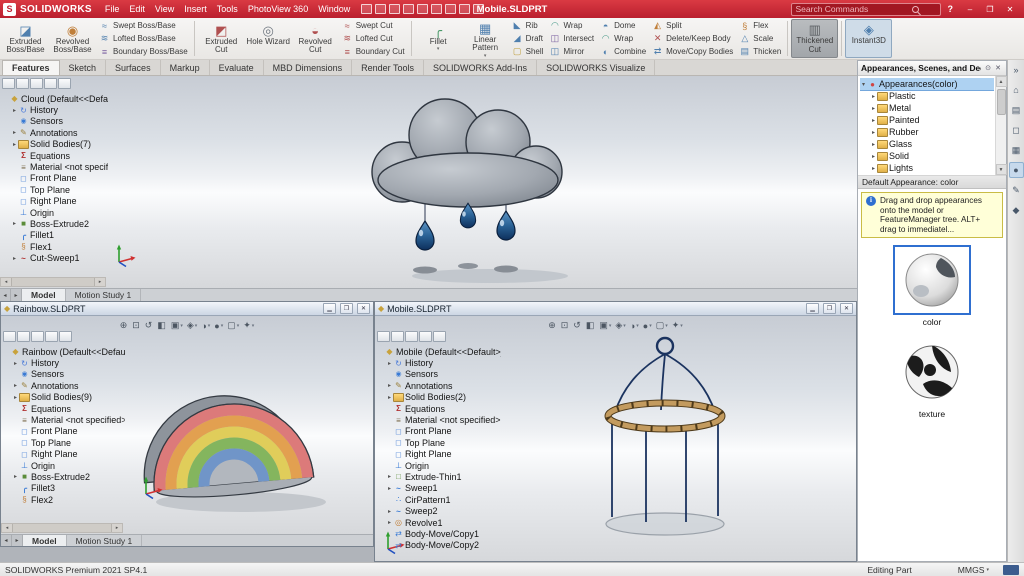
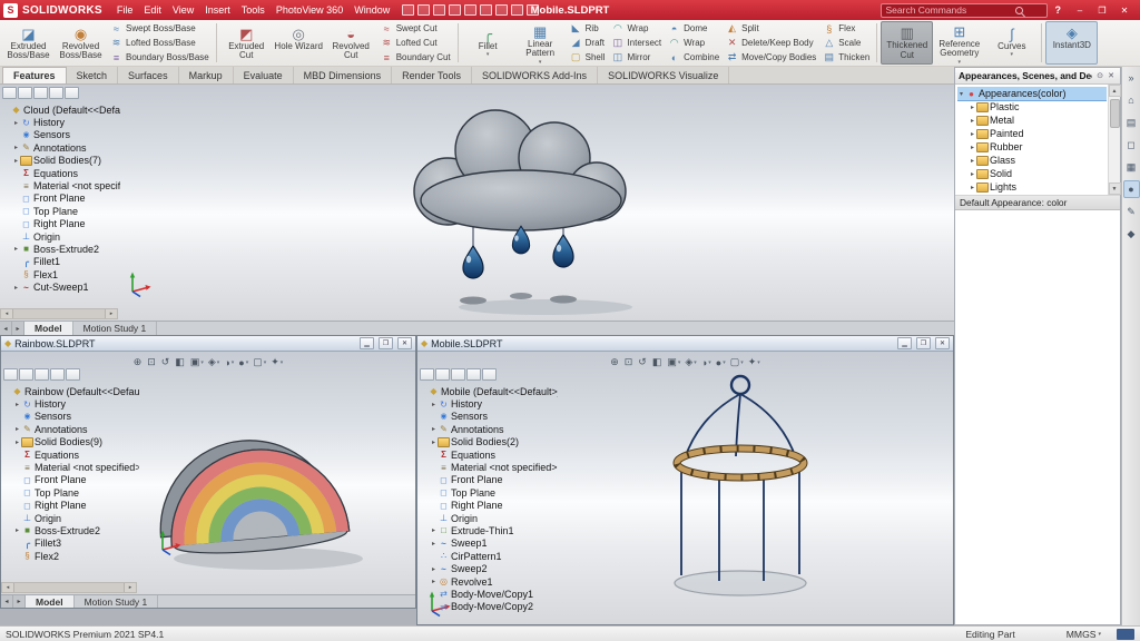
  S
  SOLIDWORKS
  File
  Edit
  View
  Insert
  Tools
  PhotoView 360
  Window
  Mobile.SLDPRT
  Search Commands
  ?
  –
  ❐
  ✕
  ◪
  Extruded Boss/Base
  ◉
  Revolved Boss/Base
  ≈
  Swept Boss/Base
  ≋
  Lofted Boss/Base
  ≡
  Boundary Boss/Base
  ◩
  Extruded Cut
  ◎
  Hole Wizard
  ◒
  Revolved Cut
  ≈
  Swept Cut
  ≋
  Lofted Cut
  ≡
  Boundary Cut
  ╭
  Fillet
  ▦
  Linear Pattern
  ◣
  Rib
  ◢
  Draft
  ▢
  Shell
  ◠
  Wrap
  ◫
  Intersect
  ◫
  Mirror
  ◓
  Dome
  ◠
  Wrap
  ◐
  Combine
  ◭
  Split
  ✕
  Delete/Keep Body
  ⇄
  Move/Copy Bodies
  §
  Flex
  △
  Scale
  ▤
  Thicken
  ▥
  Thickened Cut
+ ⊞
+ Reference Geometry
+ ∫
+ Curves
  ◈
  Instant3D
  Features
  Sketch
  Surfaces
  Markup
  Evaluate
  MBD Dimensions
  Render Tools
  SOLIDWORKS Add-Ins
  SOLIDWORKS Visualize
  History
  Sensors
  Annotations
  Solid Bodies(7)
  Equations
  Material <not specif
  Front Plane
  Top Plane
  Right Plane
  Origin
  Boss-Extrude2
  Fillet1
  Flex1
  Cut-Sweep1
  Model
  Motion Study 1
  ◆
  Rainbow.SLDPRT
  ⊕
  ⊡
  ↺
  ◧
  ▣
  ◈
  ◑
  ●
  ▢
  ✦
  Rainbow (Default<<Defau
  History
  Sensors
  Annotations
  Solid Bodies(9)
  Equations
  Material <not specified>
  Front Plane
  Top Plane
  Right Plane
  Origin
  Boss-Extrude2
  Fillet3
  Flex2
  Model
  Motion Study 1
  ◆
  Mobile.SLDPRT
  ⊕
  ⊡
  ↺
  ◧
  ▣
  ◈
  ◑
  ●
  ▢
  ✦
  Mobile (Default<<Default>
  History
  Sensors
  Annotations
  Solid Bodies(2)
  Equations
  Material <not specified>
  Front Plane
  Top Plane
  Right Plane
  Origin
  Extrude-Thin1
  Sweep1
  CirPattern1
  Sweep2
  Revolve1
  Body-Move/Copy1
  Body-Move/Copy2
  Appearances, Scenes, and De
  Appearances(color)
  Plastic
  Metal
  Painted
  Rubber
  Glass
  Solid
  Lights
  Default Appearance: color
- i
- Drag and drop appearances onto the model or FeatureManager tree. ALT+ drag to immediatel...
- color
- texture
  »
  ⌂
  ▤
  ◻
  ▦
  ●
  ✎
  ◆
  SOLIDWORKS Premium 2021 SP4.1
  Editing Part
  MMGS
